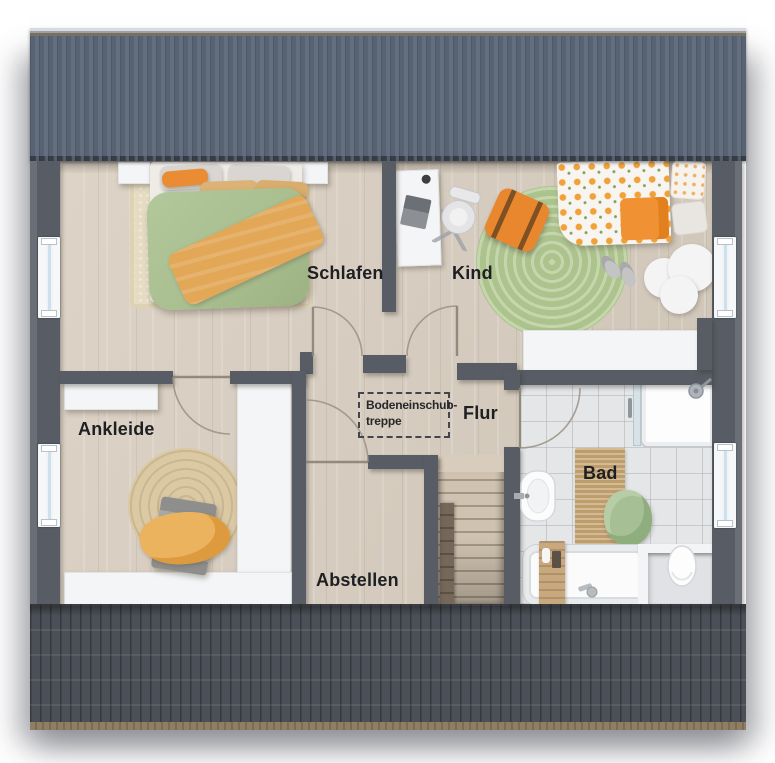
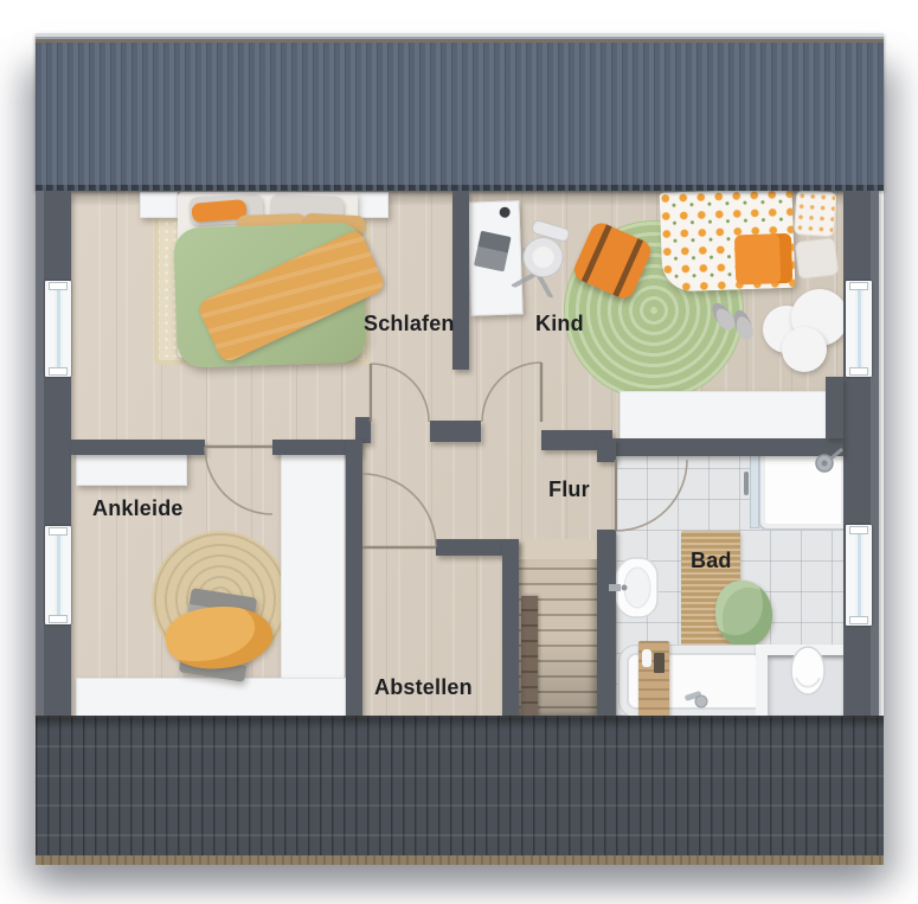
  Schlafen
  Kind
  Ankleide
  Flur
  Abstellen
  Bad
- Bodeneinschub-
- treppe
